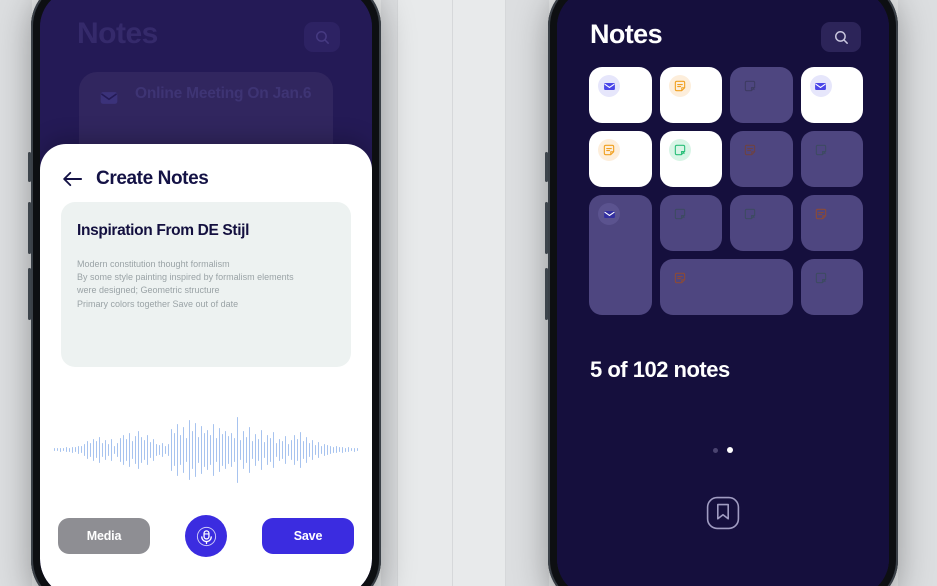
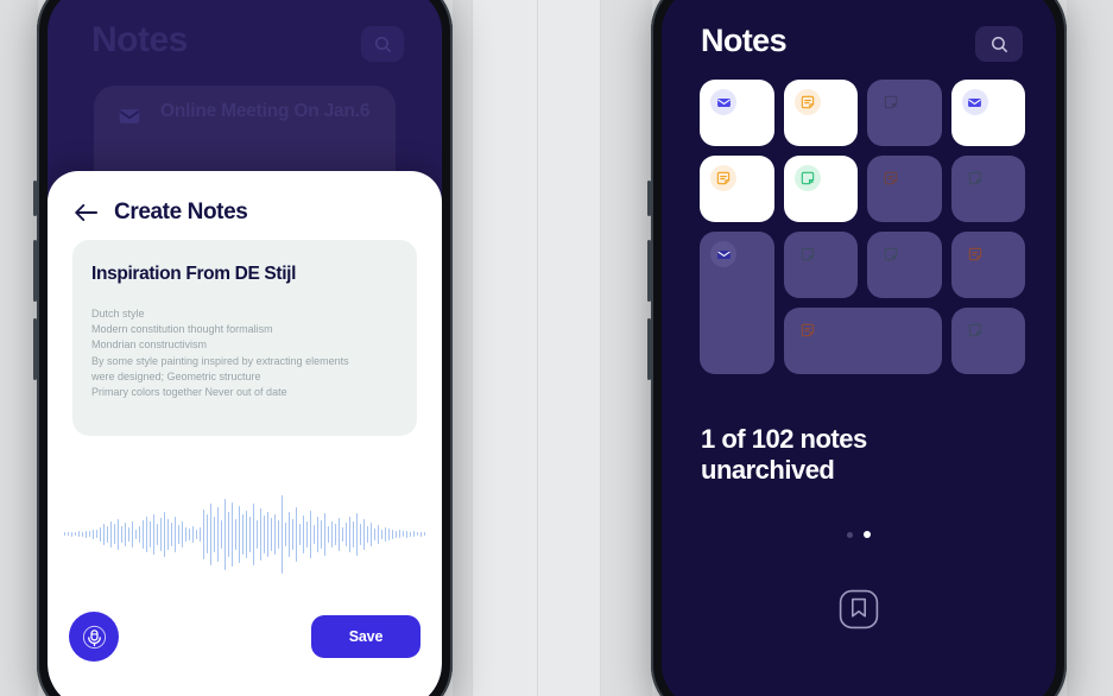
  Create Notes
  Inspiration From DE Stijl
+ Dutch style
  Modern constitution thought formalism
+ Mondrian constructivism
- By some style painting inspired by formalism elements
+ By some style painting inspired by extracting elements
  were designed; Geometric structure
- Primary colors together Save out of date
+ Primary colors together Never out of date
- Media
  Save
  Notes
- 5 of 102 notes
+ 1 of 102 notes
+ unarchived
